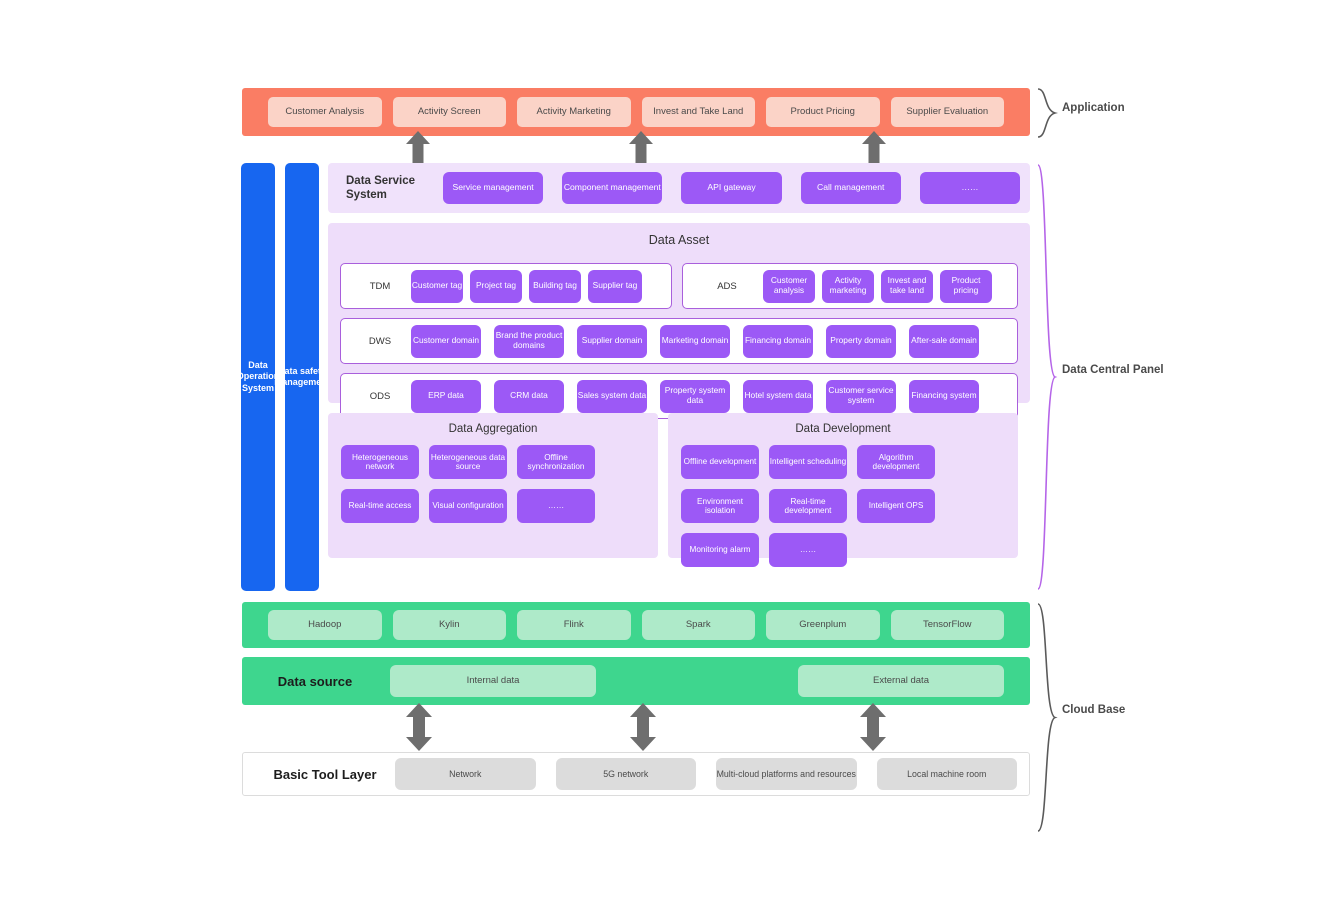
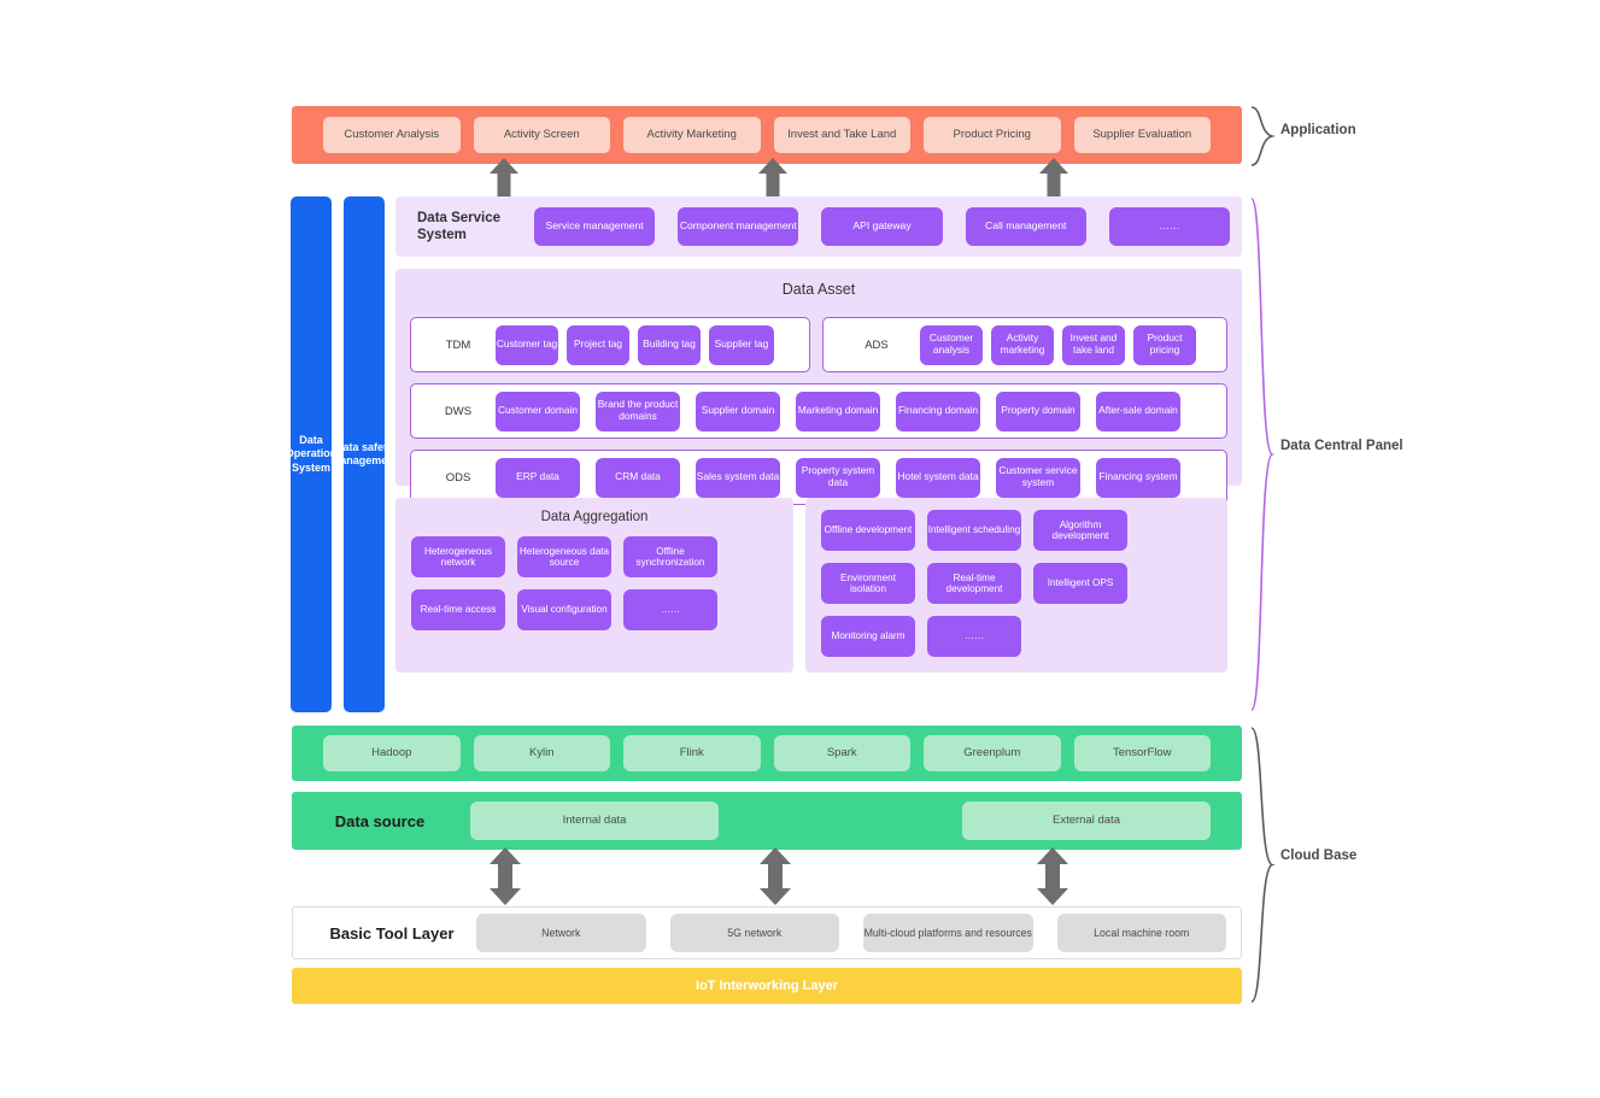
  Customer Analysis
  Activity Screen
  Activity Marketing
  Invest and Take Land
  Product Pricing
  Supplier Evaluation
  Data Operation System
  Data safety managemen
  Data Service System
  Service management
  Component management
  API gateway
  Call management
  ……
  Data Asset
  TDM
  Customer tag
  Project tag
  Building tag
  Supplier tag
  ADS
  Customer analysis
  Activity marketing
  Invest and take land
  Product pricing
  DWS
  Customer domain
  Brand the product domains
  Supplier domain
  Marketing domain
  Financing domain
  Property domain
  After-sale domain
  ODS
  ERP data
  CRM data
  Sales system data
  Property system data
  Hotel system data
  Customer service system
  Financing system
  Data Aggregation
  Heterogeneous network
  Heterogeneous data source
  Offline synchronization
  Real-time access
  Visual configuration
  ……
- Data Development
  Offline development
  Intelligent scheduling
  Algorithm development
  Environment isolation
  Real-time development
  Intelligent OPS
  Monitoring alarm
  ……
  Hadoop
  Kylin
  Flink
  Spark
  Greenplum
  TensorFlow
  Data source
  Internal data
  External data
  Basic Tool Layer
  Network
  5G network
  Multi-cloud platforms and resources
  Local machine room
+ IoT Interworking Layer
  Application
  Data Central Panel
  Cloud Base
